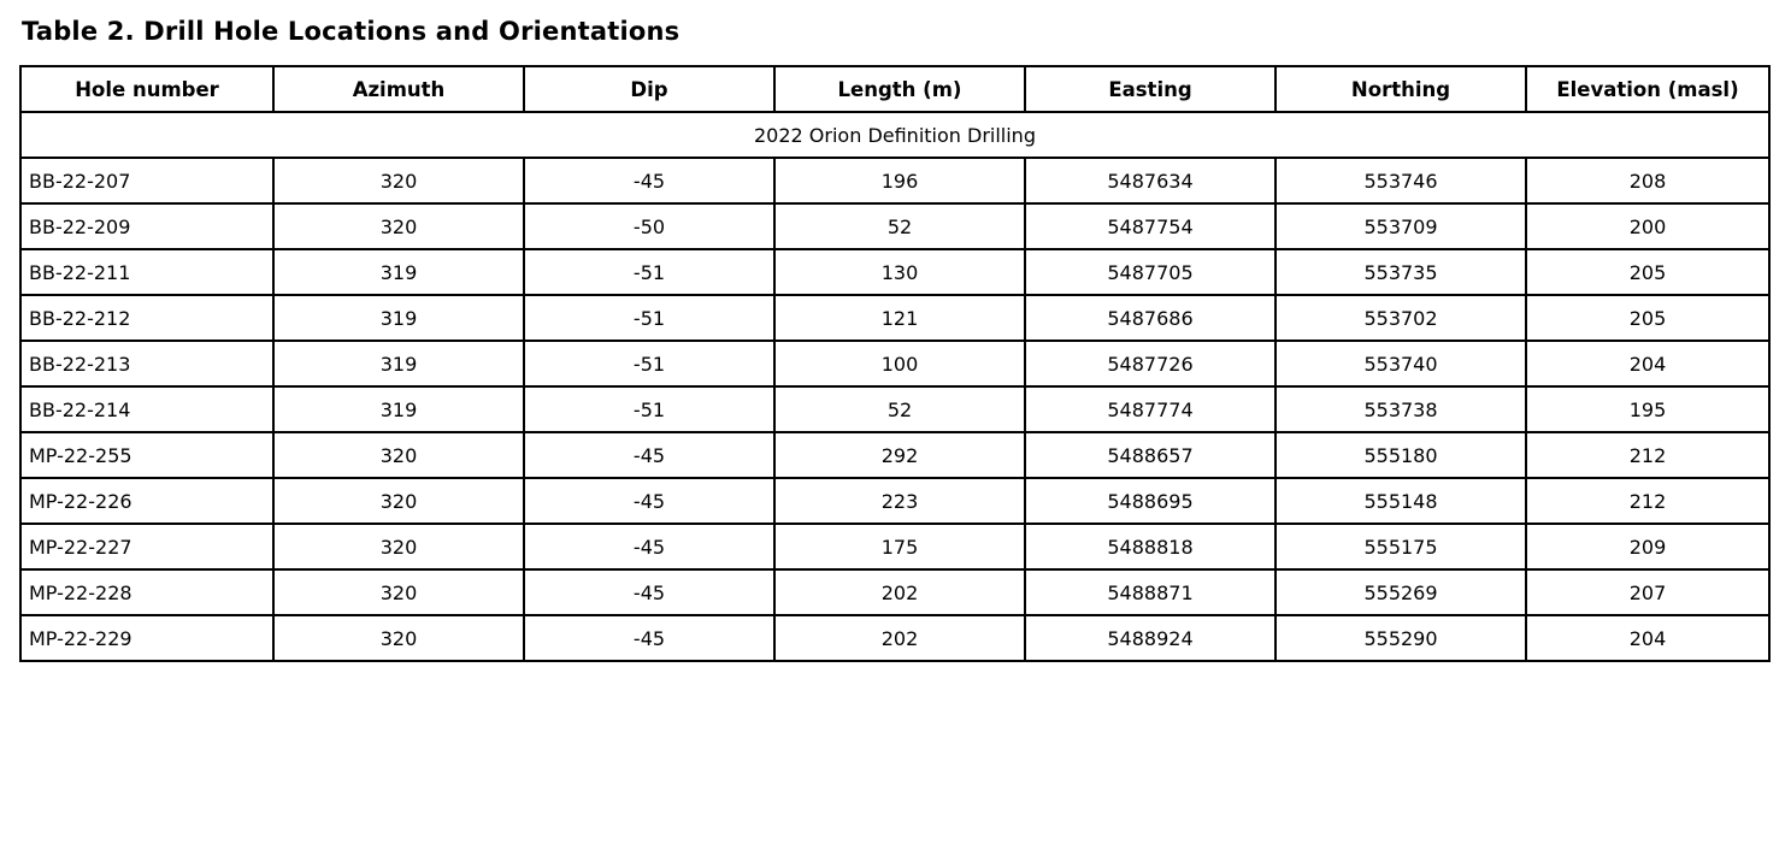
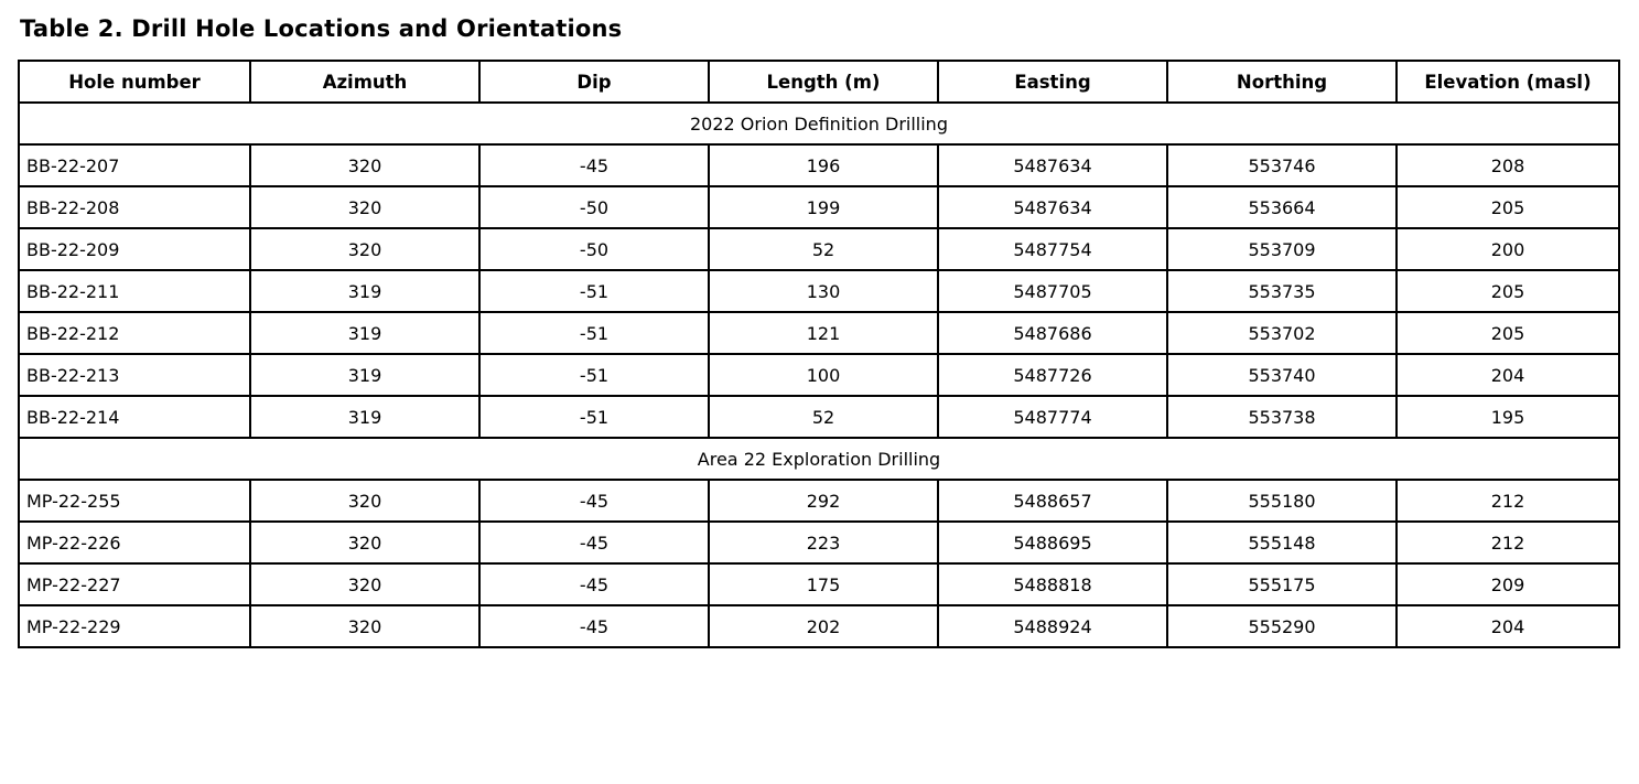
  Table 2. Drill Hole Locations and Orientations
  Hole number	Azimuth	Dip	Length (m)	Easting	Northing	Elevation (masl)
  2022 Orion Definition Drilling
  BB-22-207	320	-45	196	5487634	553746	208
+ BB-22-208	320	-50	199	5487634	553664	205
  BB-22-209	320	-50	52	5487754	553709	200
  BB-22-211	319	-51	130	5487705	553735	205
  BB-22-212	319	-51	121	5487686	553702	205
  BB-22-213	319	-51	100	5487726	553740	204
  BB-22-214	319	-51	52	5487774	553738	195
+ Area 22 Exploration Drilling
  MP-22-255	320	-45	292	5488657	555180	212
  MP-22-226	320	-45	223	5488695	555148	212
  MP-22-227	320	-45	175	5488818	555175	209
- MP-22-228	320	-45	202	5488871	555269	207
  MP-22-229	320	-45	202	5488924	555290	204
